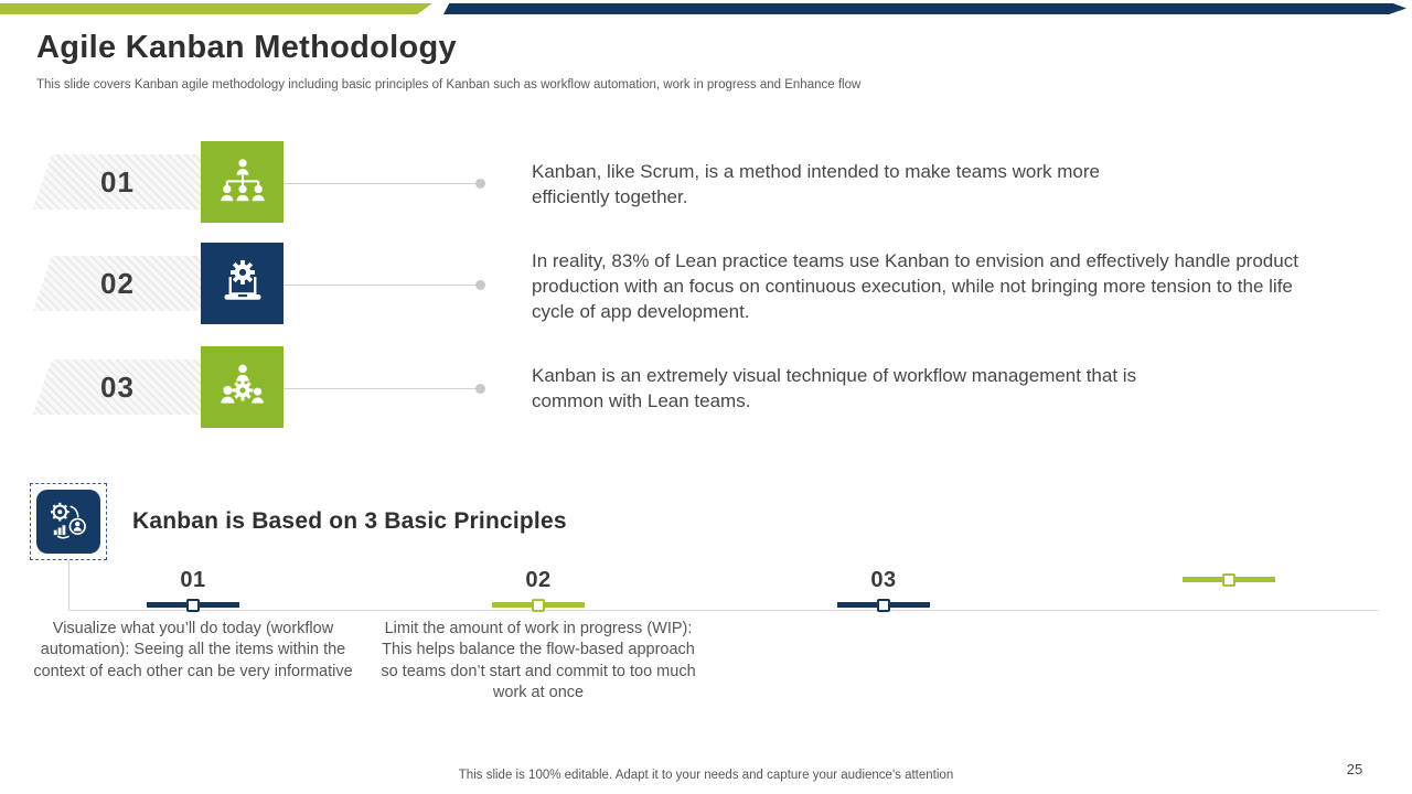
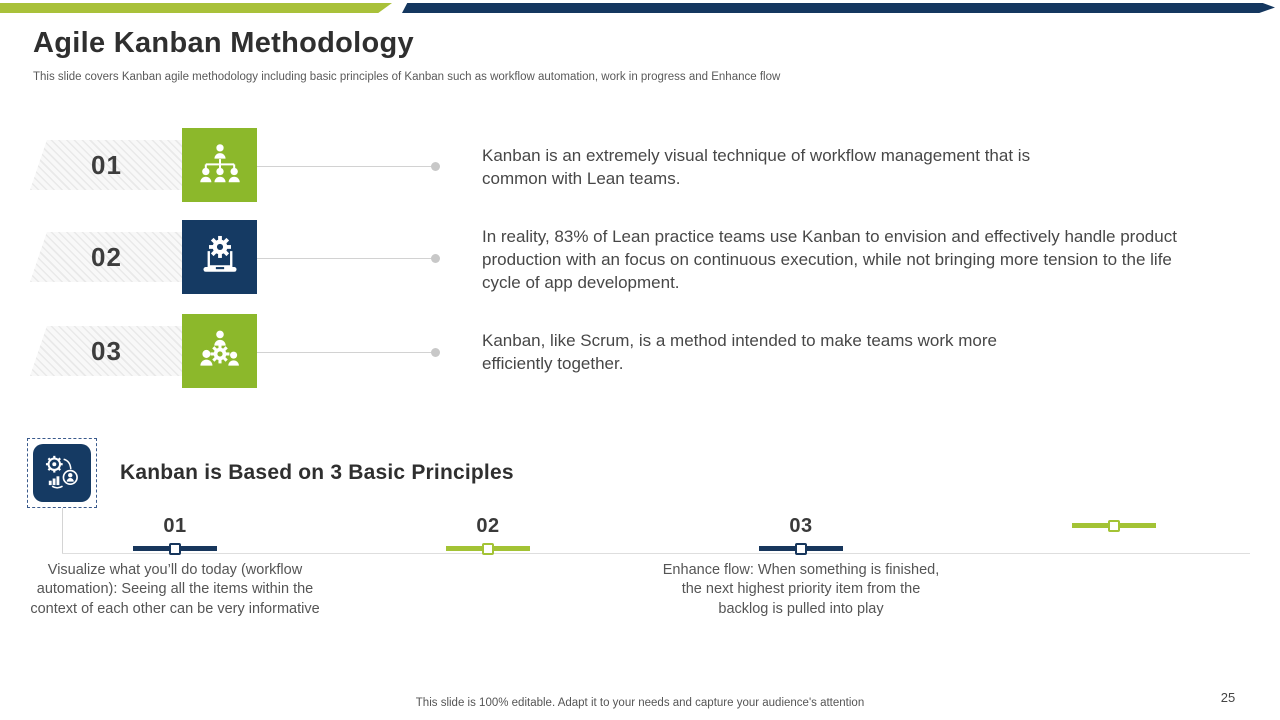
  Agile Kanban Methodology
  This slide covers Kanban agile methodology including basic principles of Kanban such as workflow automation, work in progress and Enhance flow
  01
- Kanban, like Scrum, is a method intended to make teams work more efficiently together.
+ Kanban is an extremely visual technique of workflow management that is common with Lean teams.
  02
  In reality, 83% of Lean practice teams use Kanban to envision and effectively handle product production with an focus on continuous execution, while not bringing more tension to the life cycle of app development.
  03
- Kanban is an extremely visual technique of workflow management that is common with Lean teams.
+ Kanban, like Scrum, is a method intended to make teams work more efficiently together.
  Kanban is Based on 3 Basic Principles
  01
  Visualize what you’ll do today (workflow automation): Seeing all the items within the context of each other can be very informative
  02
- Limit the amount of work in progress (WIP): This helps balance the flow-based approach so teams don’t start and commit to too much work at once
  03
+ Enhance flow: When something is finished, the next highest priority item from the backlog is pulled into play
  This slide is 100% editable. Adapt it to your needs and capture your audience's attention
  25
